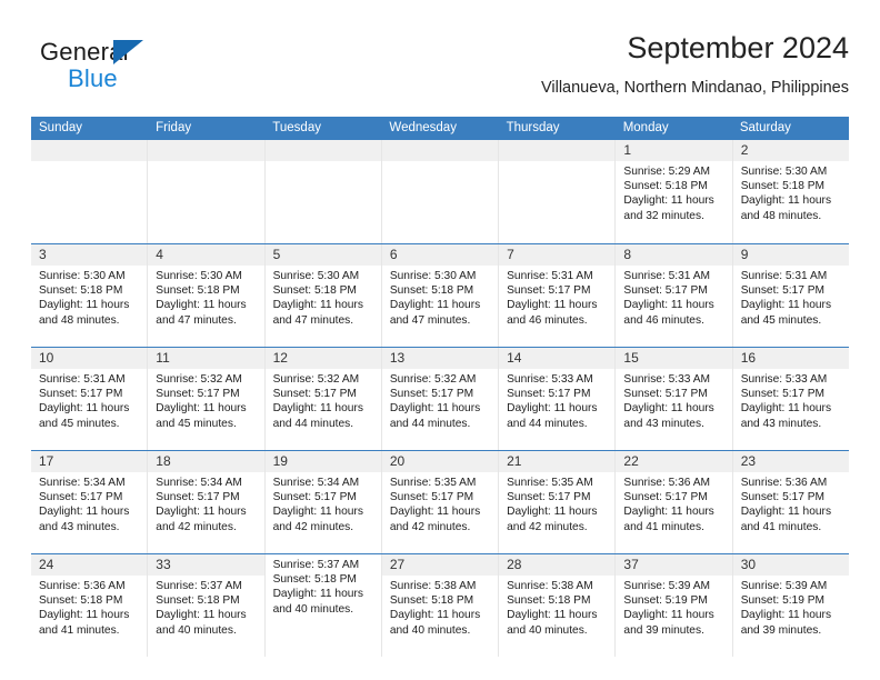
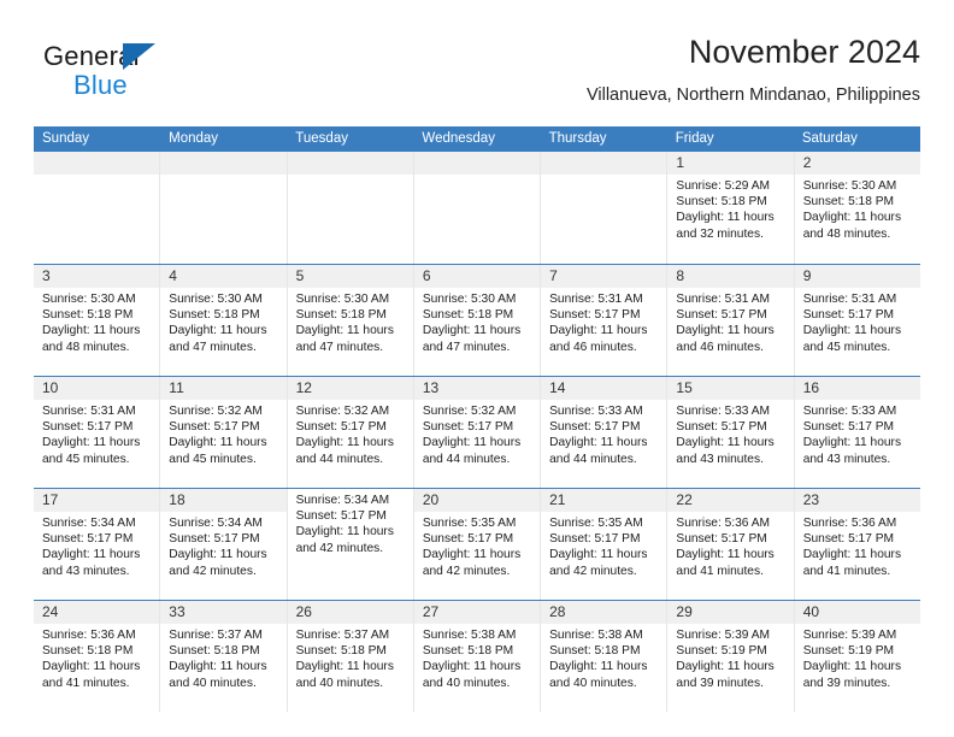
  General
  Blue
- September 2024
+ November 2024
  Villanueva, Northern Mindanao, Philippines
  Sunday
- Friday
+ Monday
  Tuesday
  Wednesday
  Thursday
- Monday
+ Friday
  Saturday
  1
  Sunrise: 5:29 AM
  Sunset: 5:18 PM
  Daylight: 11 hours and 32 minutes.
  2
  Sunrise: 5:30 AM
  Sunset: 5:18 PM
  Daylight: 11 hours and 48 minutes.
  3
  Sunrise: 5:30 AM
  Sunset: 5:18 PM
  Daylight: 11 hours and 48 minutes.
  4
  Sunrise: 5:30 AM
  Sunset: 5:18 PM
  Daylight: 11 hours and 47 minutes.
  5
  Sunrise: 5:30 AM
  Sunset: 5:18 PM
  Daylight: 11 hours and 47 minutes.
  6
  Sunrise: 5:30 AM
  Sunset: 5:18 PM
  Daylight: 11 hours and 47 minutes.
  7
  Sunrise: 5:31 AM
  Sunset: 5:17 PM
  Daylight: 11 hours and 46 minutes.
  8
  Sunrise: 5:31 AM
  Sunset: 5:17 PM
  Daylight: 11 hours and 46 minutes.
  9
  Sunrise: 5:31 AM
  Sunset: 5:17 PM
  Daylight: 11 hours and 45 minutes.
  10
  Sunrise: 5:31 AM
  Sunset: 5:17 PM
  Daylight: 11 hours and 45 minutes.
  11
  Sunrise: 5:32 AM
  Sunset: 5:17 PM
  Daylight: 11 hours and 45 minutes.
  12
  Sunrise: 5:32 AM
  Sunset: 5:17 PM
  Daylight: 11 hours and 44 minutes.
  13
  Sunrise: 5:32 AM
  Sunset: 5:17 PM
  Daylight: 11 hours and 44 minutes.
  14
  Sunrise: 5:33 AM
  Sunset: 5:17 PM
  Daylight: 11 hours and 44 minutes.
  15
  Sunrise: 5:33 AM
  Sunset: 5:17 PM
  Daylight: 11 hours and 43 minutes.
  16
  Sunrise: 5:33 AM
  Sunset: 5:17 PM
  Daylight: 11 hours and 43 minutes.
  17
  Sunrise: 5:34 AM
  Sunset: 5:17 PM
  Daylight: 11 hours and 43 minutes.
  18
  Sunrise: 5:34 AM
  Sunset: 5:17 PM
  Daylight: 11 hours and 42 minutes.
- 19
  Sunrise: 5:34 AM
  Sunset: 5:17 PM
  Daylight: 11 hours and 42 minutes.
  20
  Sunrise: 5:35 AM
  Sunset: 5:17 PM
  Daylight: 11 hours and 42 minutes.
  21
  Sunrise: 5:35 AM
  Sunset: 5:17 PM
  Daylight: 11 hours and 42 minutes.
  22
  Sunrise: 5:36 AM
  Sunset: 5:17 PM
  Daylight: 11 hours and 41 minutes.
  23
  Sunrise: 5:36 AM
  Sunset: 5:17 PM
  Daylight: 11 hours and 41 minutes.
  24
  Sunrise: 5:36 AM
  Sunset: 5:18 PM
  Daylight: 11 hours and 41 minutes.
  33
  Sunrise: 5:37 AM
  Sunset: 5:18 PM
  Daylight: 11 hours and 40 minutes.
+ 26
  Sunrise: 5:37 AM
  Sunset: 5:18 PM
  Daylight: 11 hours and 40 minutes.
  27
  Sunrise: 5:38 AM
  Sunset: 5:18 PM
  Daylight: 11 hours and 40 minutes.
  28
  Sunrise: 5:38 AM
  Sunset: 5:18 PM
  Daylight: 11 hours and 40 minutes.
- 37
+ 29
  Sunrise: 5:39 AM
  Sunset: 5:19 PM
  Daylight: 11 hours and 39 minutes.
- 30
+ 40
  Sunrise: 5:39 AM
  Sunset: 5:19 PM
  Daylight: 11 hours and 39 minutes.
